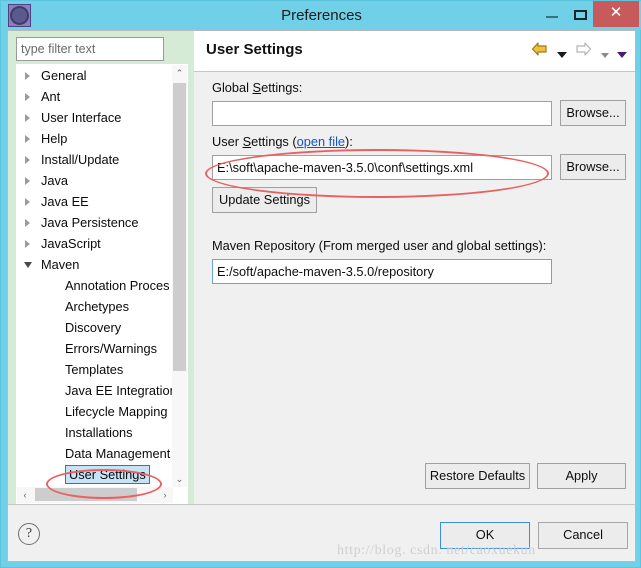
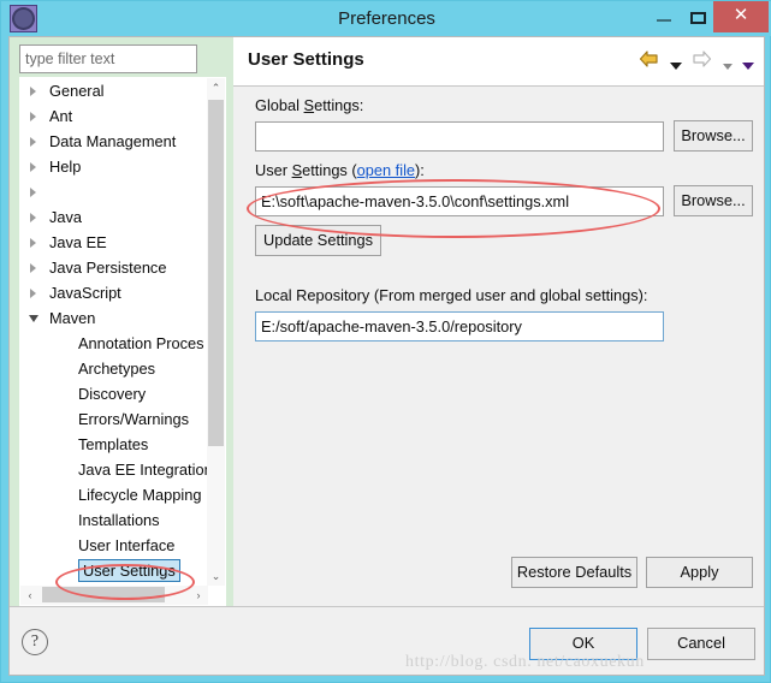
  Preferences
  ✕
  type filter text
  General
  Ant
- User Interface
+ Data Management
  Help
- Install/Update
  Java
  Java EE
  Java Persistence
  JavaScript
  Maven
  Annotation Proces
  Archetypes
  Discovery
  Errors/Warnings
  Templates
  Java EE Integratio
  Lifecycle Mapping
  Installations
- Data Management
+ User Interface
  User Settings
  ⌃
  ⌄
  ‹
  ›
  User Settings
  Global Settings:
  Browse...
  User Settings (open file):
  E:\soft\apache-maven-3.5.0\conf\settings.xml
  Browse...
  Update Settings
- Maven Repository (From merged user and global settings):
+ Local Repository (From merged user and global settings):
  E:/soft/apache-maven-3.5.0/repository
  Restore Defaults
  Apply
  ?
  OK
  Cancel
  http://blog. csdn. net/caoxuekun
